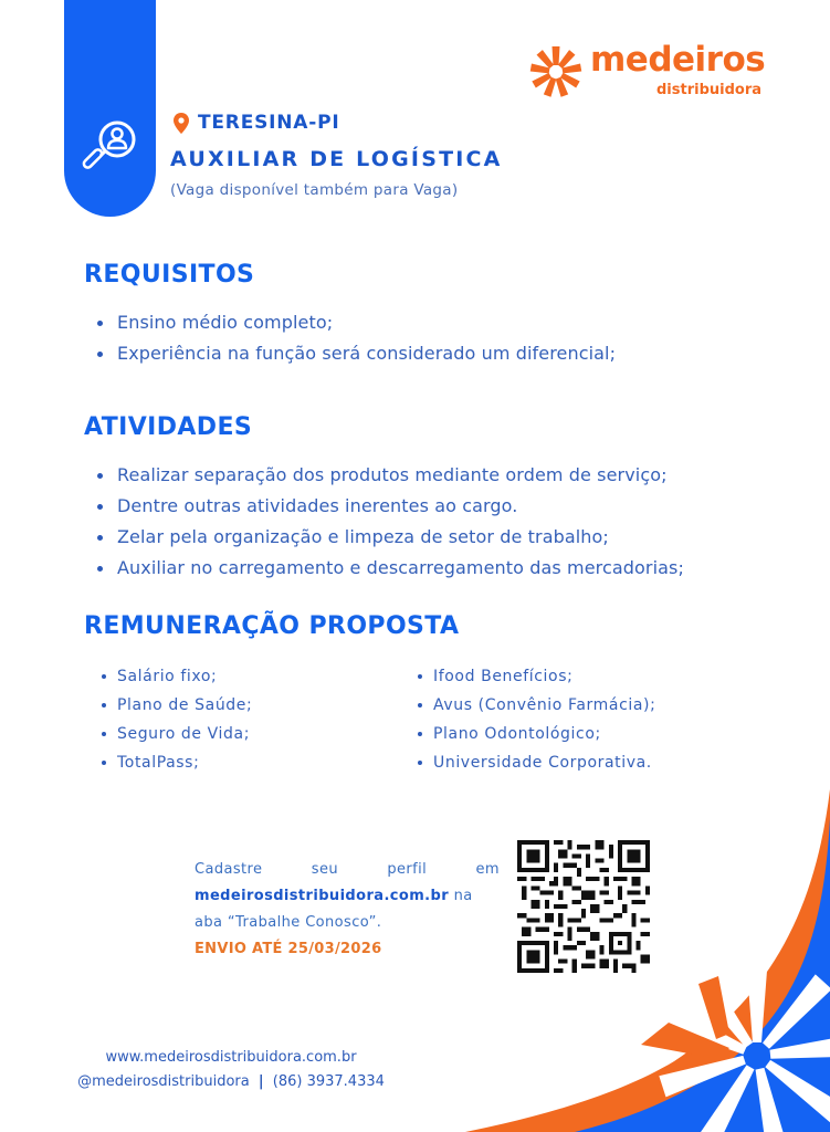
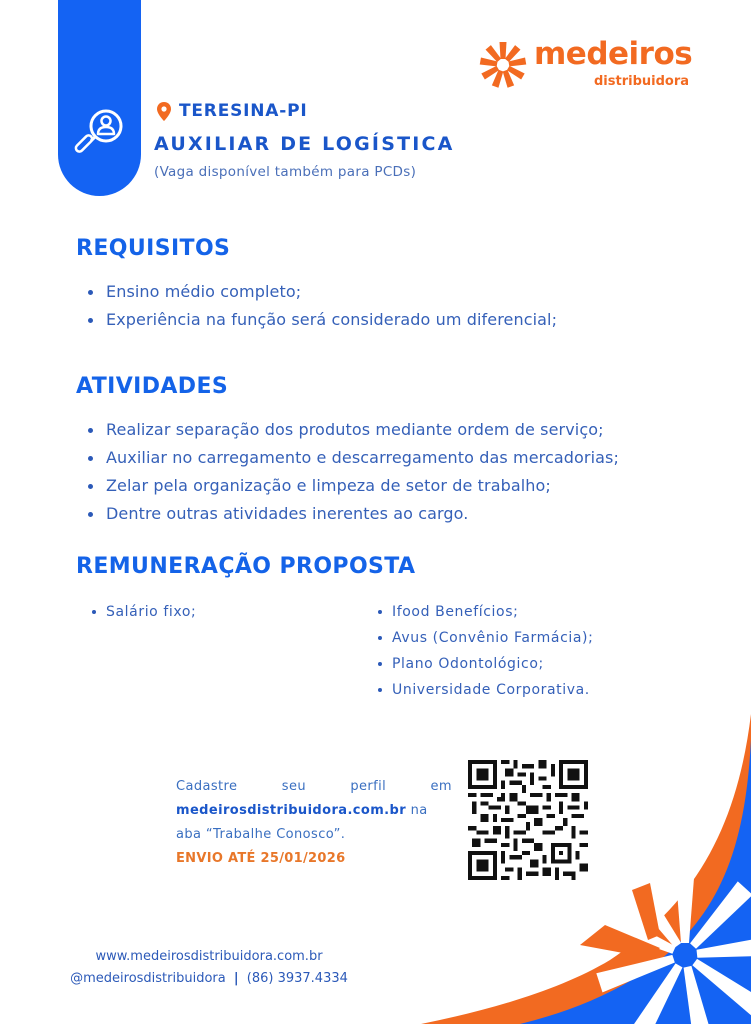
  medeiros
  distribuidora
  TERESINA-PI
  AUXILIAR DE LOGÍSTICA
- (Vaga disponível também para Vaga)
+ (Vaga disponível também para PCDs)
  REQUISITOS
  Ensino médio completo;
  Experiência na função será considerado um diferencial;
  ATIVIDADES
  Realizar separação dos produtos mediante ordem de serviço;
- Dentre outras atividades inerentes ao cargo.
+ Auxiliar no carregamento e descarregamento das mercadorias;
  Zelar pela organização e limpeza de setor de trabalho;
- Auxiliar no carregamento e descarregamento das mercadorias;
+ Dentre outras atividades inerentes ao cargo.
  REMUNERAÇÃO PROPOSTA
  Salário fixo;
- Plano de Saúde;
- Seguro de Vida;
- TotalPass;
  Ifood Benefícios;
  Avus (Convênio Farmácia);
  Plano Odontológico;
  Universidade Corporativa.
  Cadastre
  seu
  perfil
  em
  medeirosdistribuidora.com.br na
  aba “Trabalhe Conosco”.
- ENVIO ATÉ 25/03/2026
+ ENVIO ATÉ 25/01/2026
  www.medeirosdistribuidora.com.br
  @medeirosdistribuidora | (86) 3937.4334
